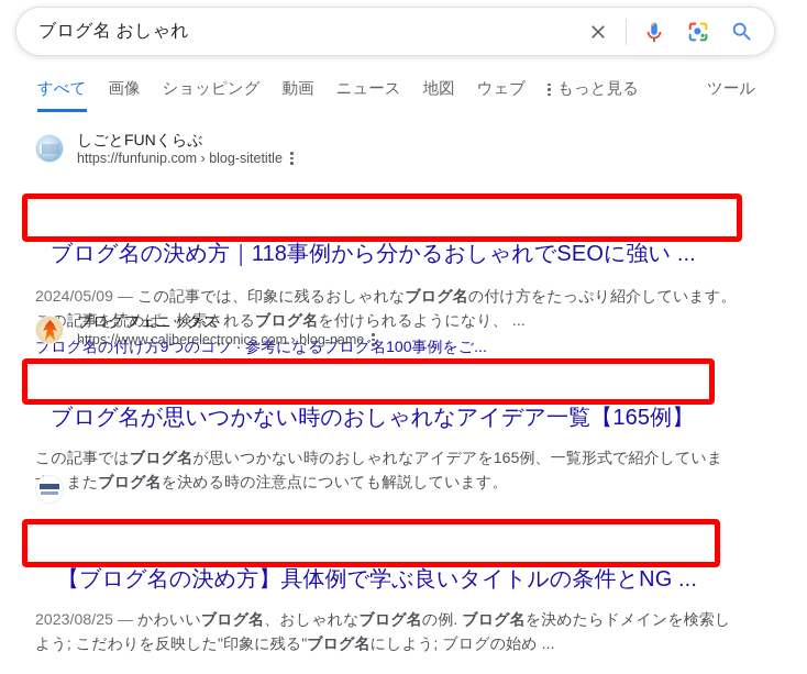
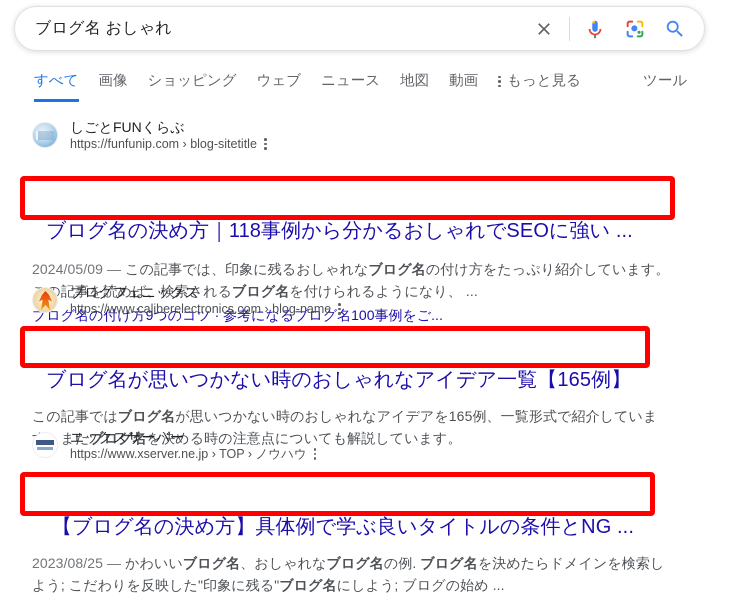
  ブログ名 おしゃれ
  すべて
  画像
  ショッピング
- 動画
+ ウェブ
  ニュース
  地図
- ウェブ
+ 動画
  もっと見る
  ツール
  しごとFUNくらぶ
  https://funfunip.com › blog-sitetitle
  ブログ名の決め方｜118事例から分かるおしゃれでSEOに強い ...
  2024/05/09 — この記事では、印象に残るおしゃれなブログ名の付け方をたっぷり紹介しています。 記事を読めば、検索されるブログ名を付けられるようになり、 ...
  ブログ名の付け方9つのコツ · 参考になるブログ名100事例をご...
  ブログフェニックス
  https://www.caliberelectronics.com › blog-name
  ブログ名が思いつかない時のおしゃれなアイデア一覧【165例】
  この記事ではブログ名が思いつかない時のおしゃれなアイデアを165例、一覧形式で紹介していままたブログ名を決める時の注意点についても解説しています。
+ エックスサーバー
+ https://www.xserver.ne.jp › TOP › ノウハウ
  【ブログ名の決め方】具体例で学ぶ良いタイトルの条件とNG ...
  2023/08/25 — かわいいブログ名、おしゃれなブログ名の例. ブログ名を決めたらドメインを検索しよう; こだわりを反映した"印象に残る"ブログ名にしよう; ブログの始め ...
